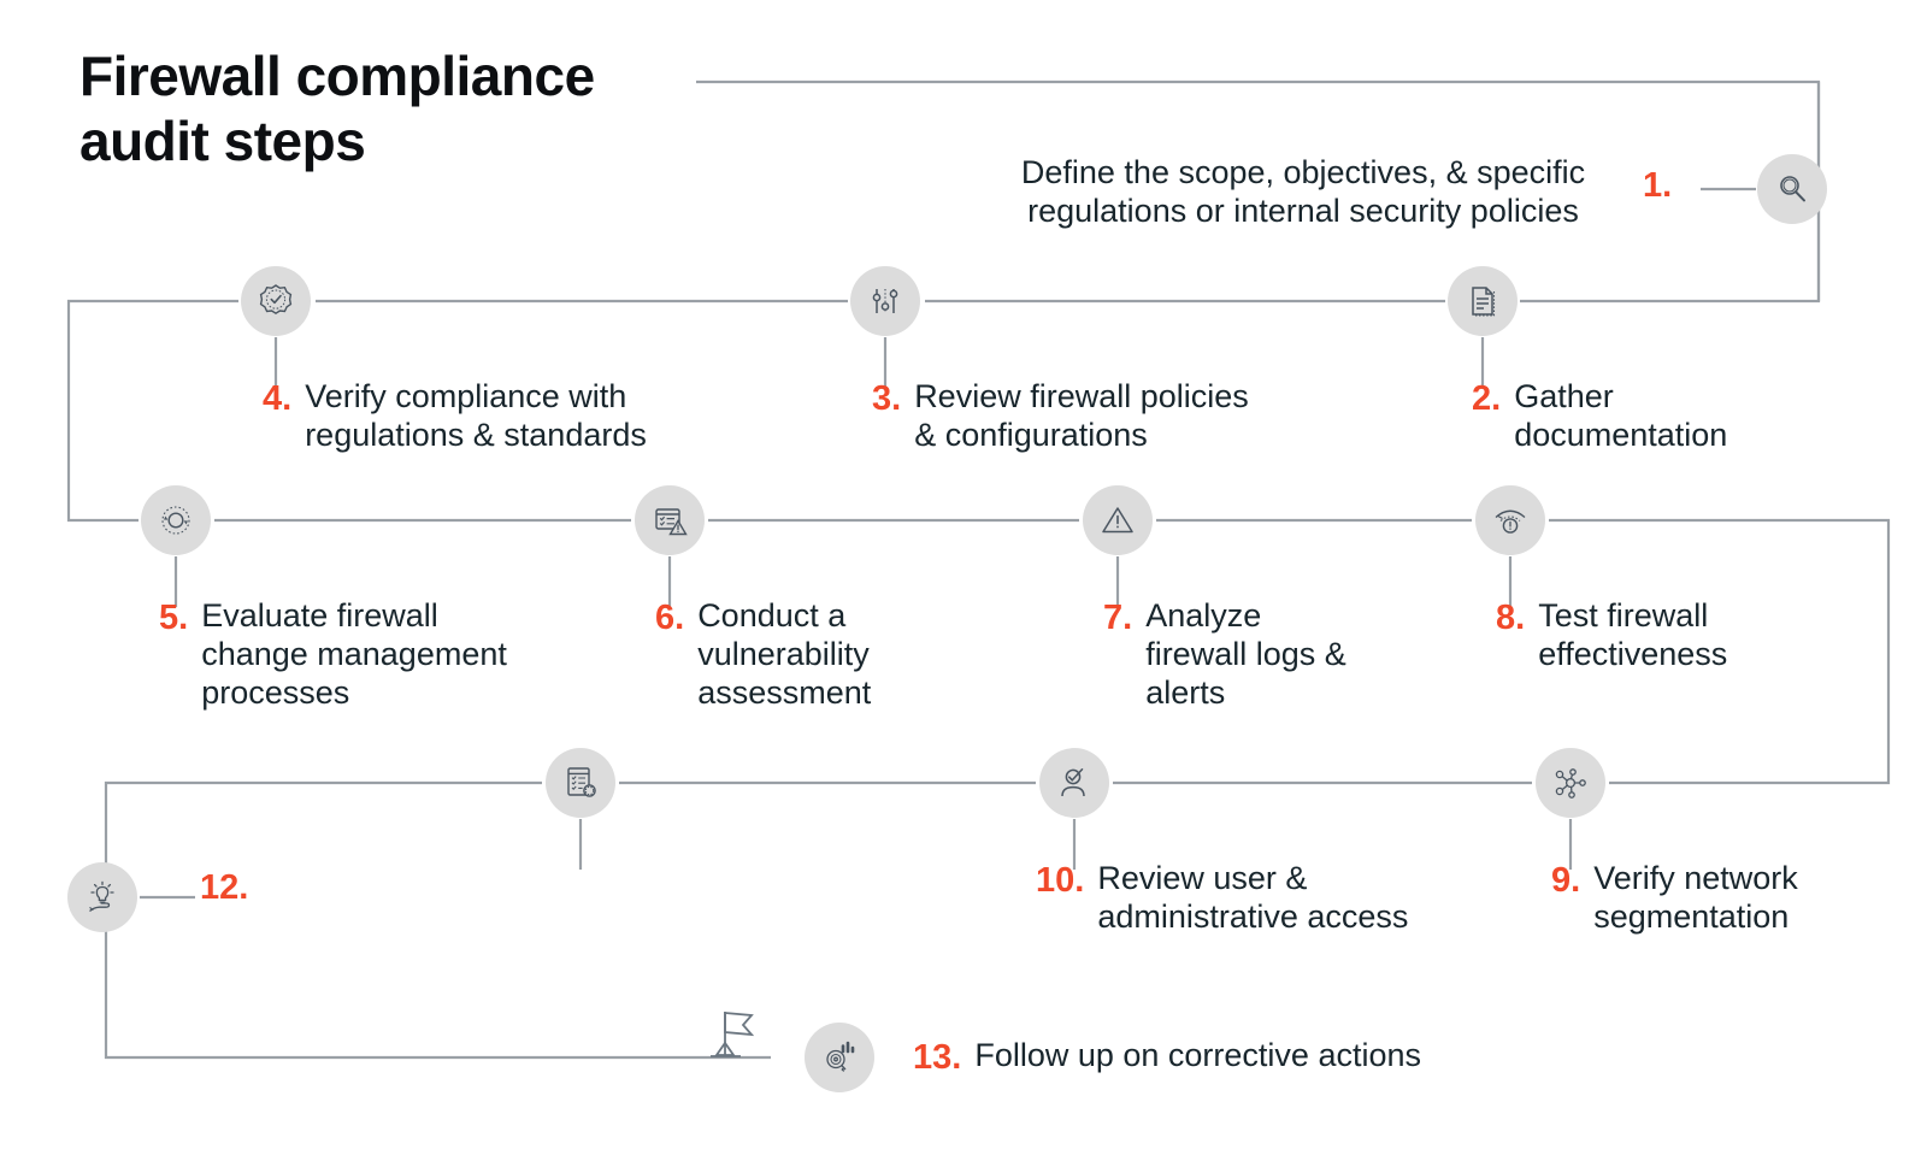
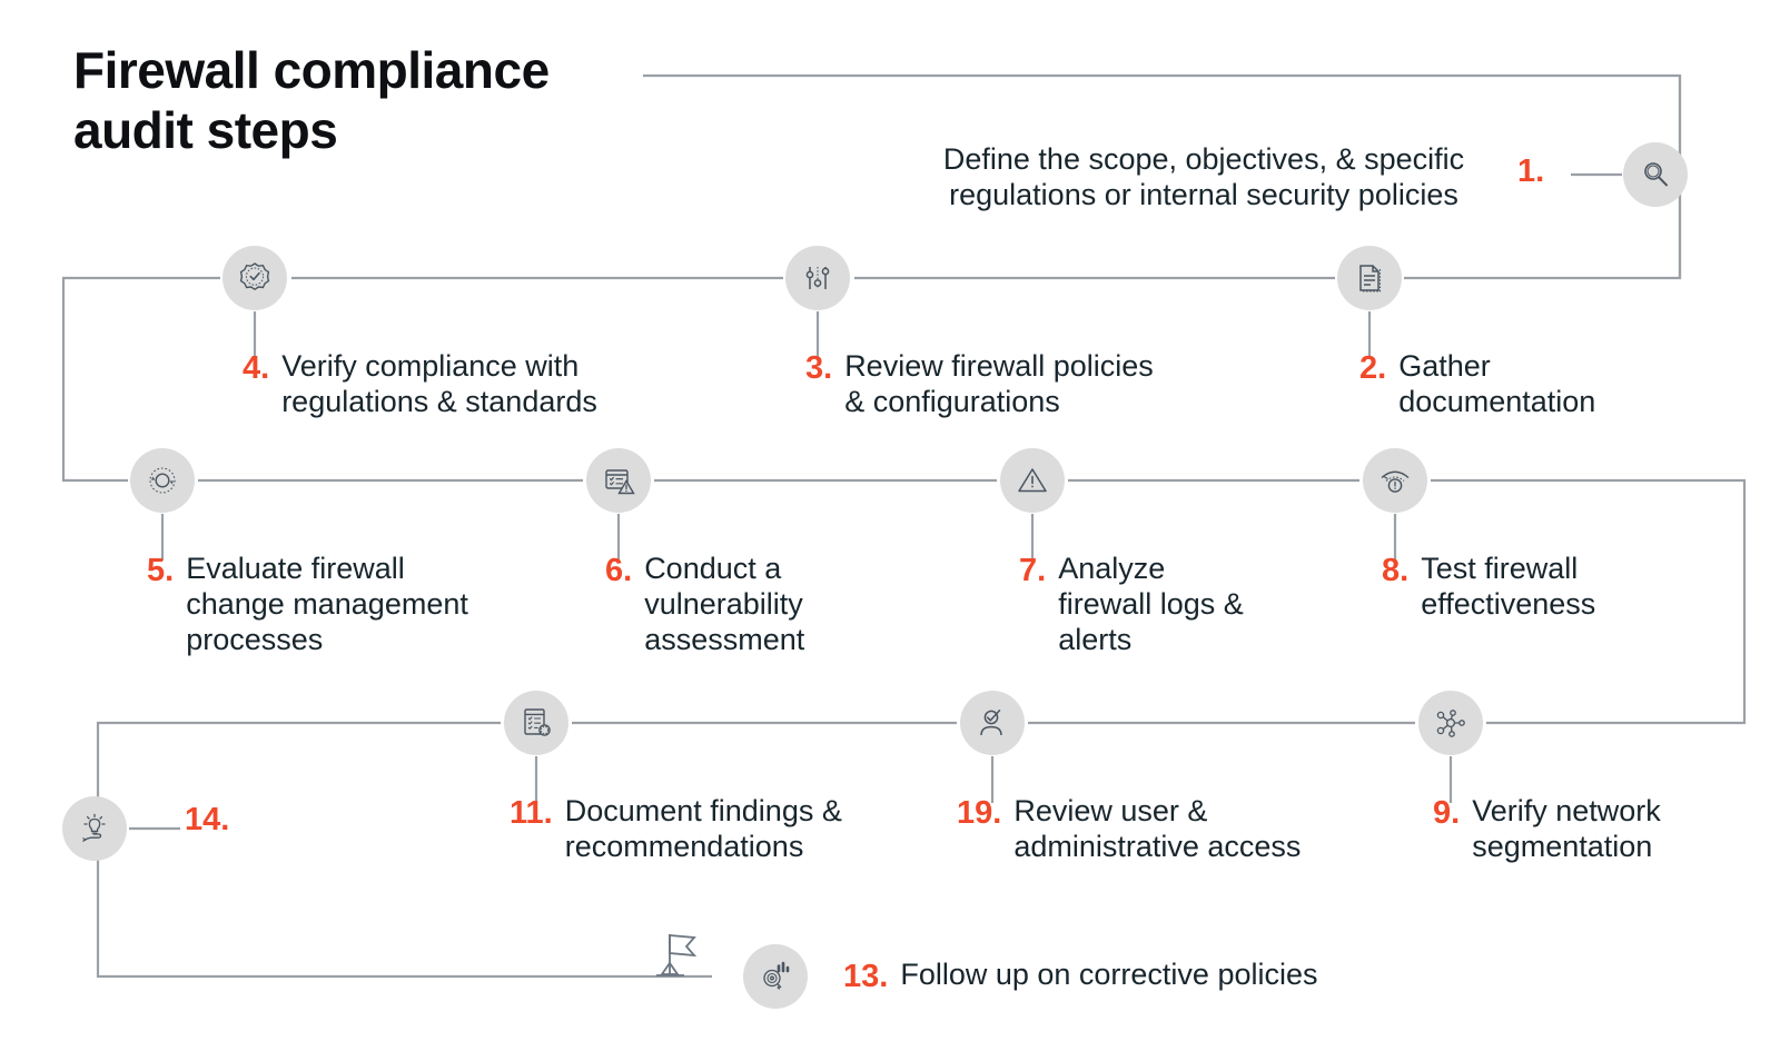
  Firewall compliance
  audit steps
  Define the scope, objectives, & specific
  regulations or internal security policies
  1.
  2.
  Gather
  documentation
  3.
  Review firewall policies
  & configurations
  4.
  Verify compliance with
  regulations & standards
  5.
  Evaluate firewall
  change management
  processes
  6.
  Conduct a
  vulnerability
  assessment
  7.
  Analyze
  firewall logs &
  alerts
  8.
  Test firewall
  effectiveness
  9.
  Verify network
  segmentation
- 10.
+ 19.
  Review user &
  administrative access
+ 11.
+ Document findings &
+ recommendations
- 12.
+ 14.
  13.
- Follow up on corrective actions
+ Follow up on corrective policies
